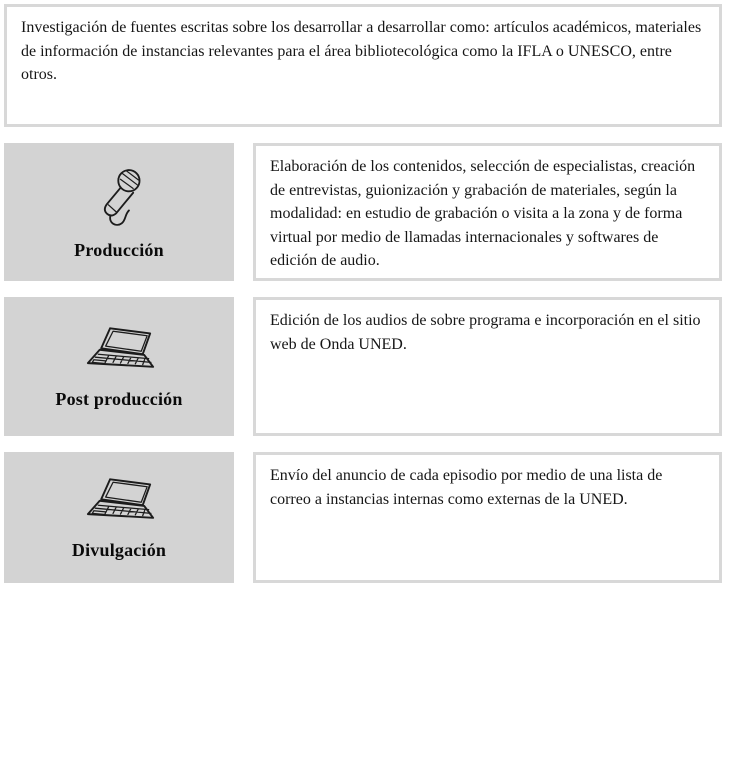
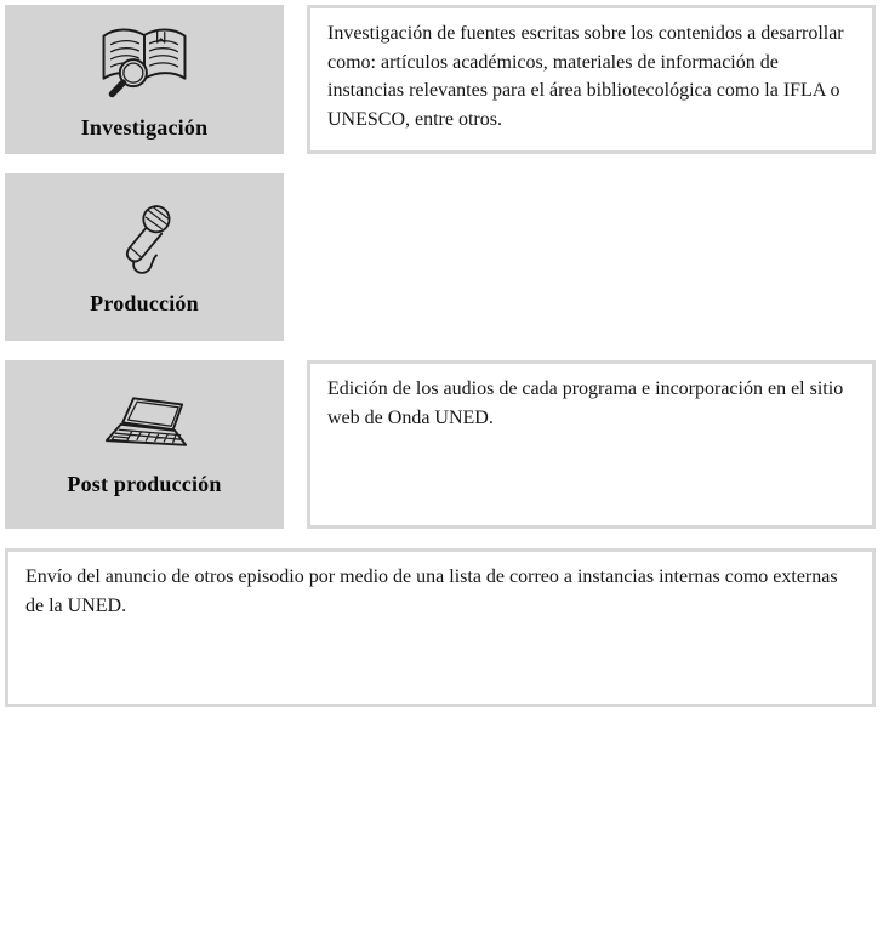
+ Investigación
- Investigación de fuentes escritas sobre los desarrollar a desarrollar como: artículos académicos, materiales de información de instancias relevantes para el área bibliotecológica como la IFLA o UNESCO, entre otros.
+ Investigación de fuentes escritas sobre los contenidos a desarrollar como: artículos académicos, materiales de información de instancias relevantes para el área bibliotecológica como la IFLA o UNESCO, entre otros.
  Producción
- Elaboración de los contenidos, selección de especialistas, creación de entrevistas, guionización y grabación de materiales, según la modalidad: en estudio de grabación o visita a la zona y de forma virtual por medio de llamadas internacionales y softwares de edición de audio.
  Post producción
- Edición de los audios de sobre programa e incorporación en el sitio web de Onda UNED.
+ Edición de los audios de cada programa e incorporación en el sitio web de Onda UNED.
- Divulgación
- Envío del anuncio de cada episodio por medio de una lista de correo a instancias internas como externas de la UNED.
+ Envío del anuncio de otros episodio por medio de una lista de correo a instancias internas como externas de la UNED.
